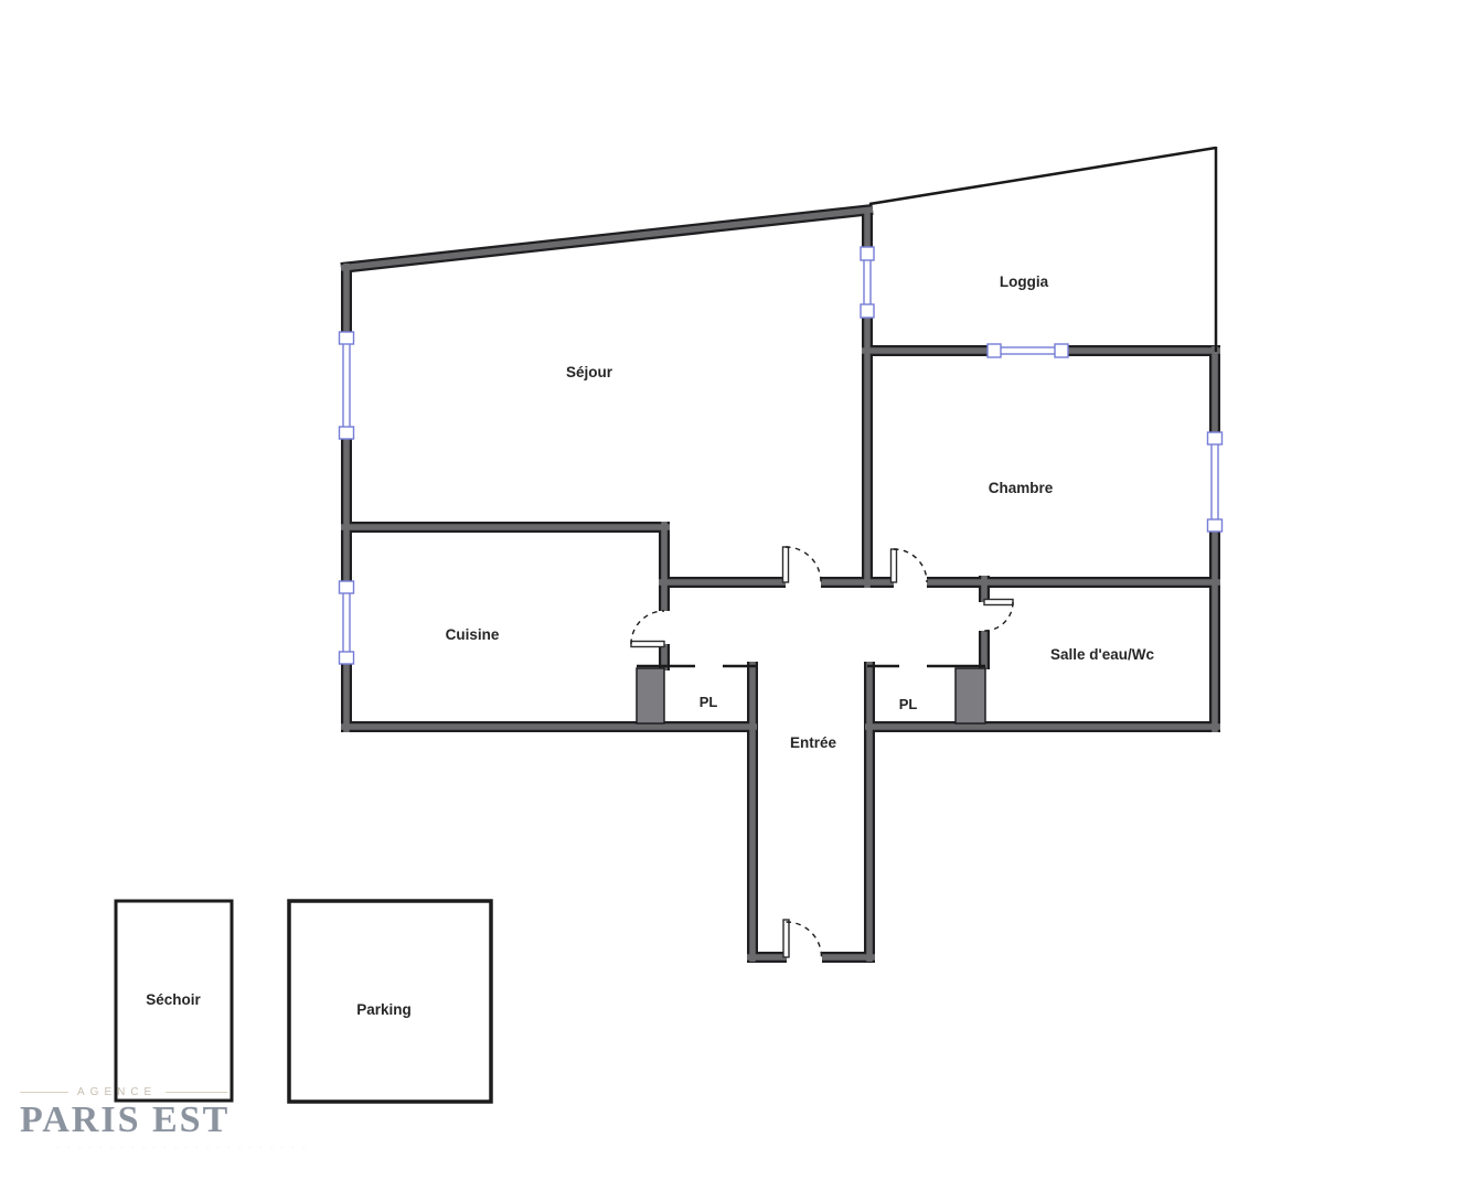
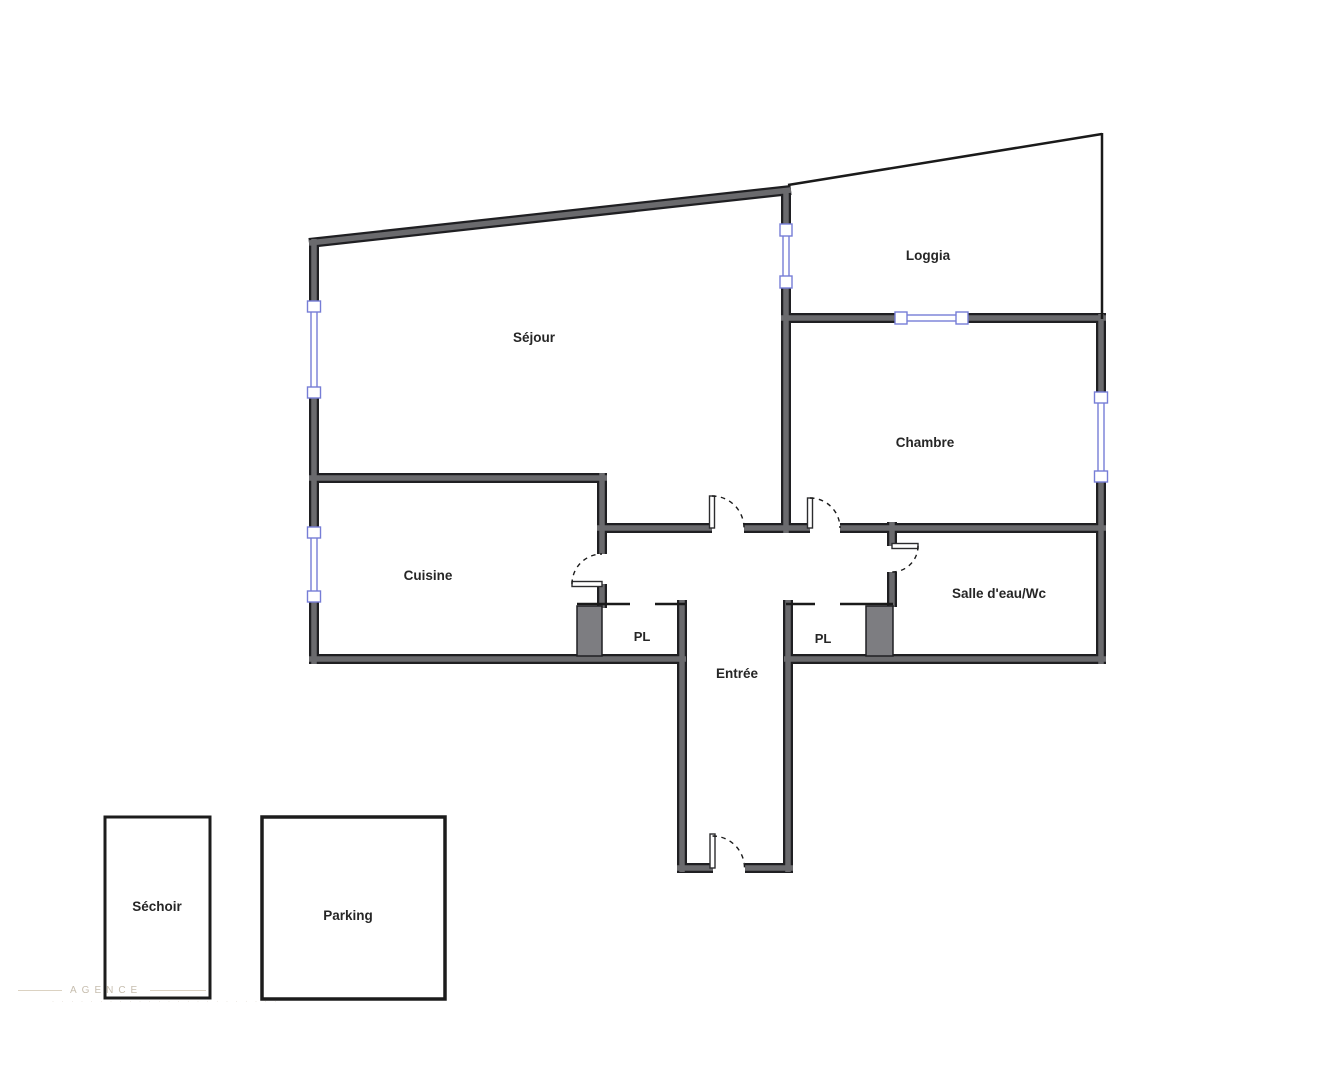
  Séjour
  Loggia
  Chambre
  Cuisine
  Salle d'eau/Wc
  PL
  PL
  Entrée
  Séchoir
  Parking
  AGENCE
- PARIS EST
